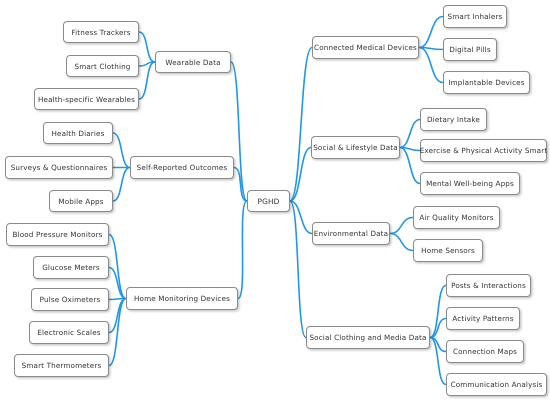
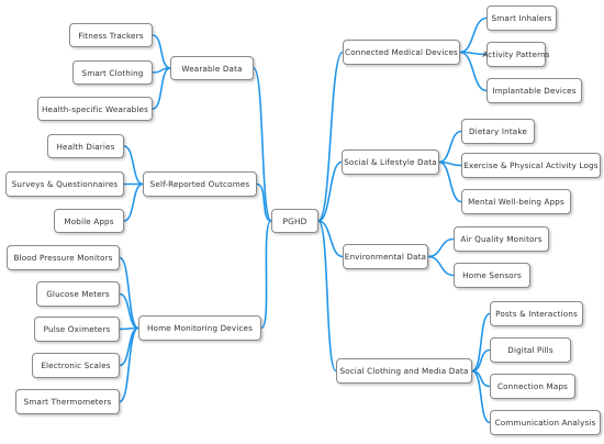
  PGHD
  Wearable Data
  Fitness Trackers
  Smart Clothing
  Health-specific Wearables
  Self-Reported Outcomes
  Health Diaries
  Surveys & Questionnaires
  Mobile Apps
  Home Monitoring Devices
  Blood Pressure Monitors
  Glucose Meters
  Pulse Oximeters
  Electronic Scales
  Smart Thermometers
  Connected Medical Devices
  Smart Inhalers
- Digital Pills
+ Activity Patterns
  Implantable Devices
  Social & Lifestyle Data
  Dietary Intake
- Exercise & Physical Activity Smart
+ Exercise & Physical Activity Logs
  Mental Well-being Apps
  Environmental Data
  Air Quality Monitors
  Home Sensors
  Social Clothing and Media Data
  Posts & Interactions
- Activity Patterns
+ Digital Pills
  Connection Maps
  Communication Analysis
